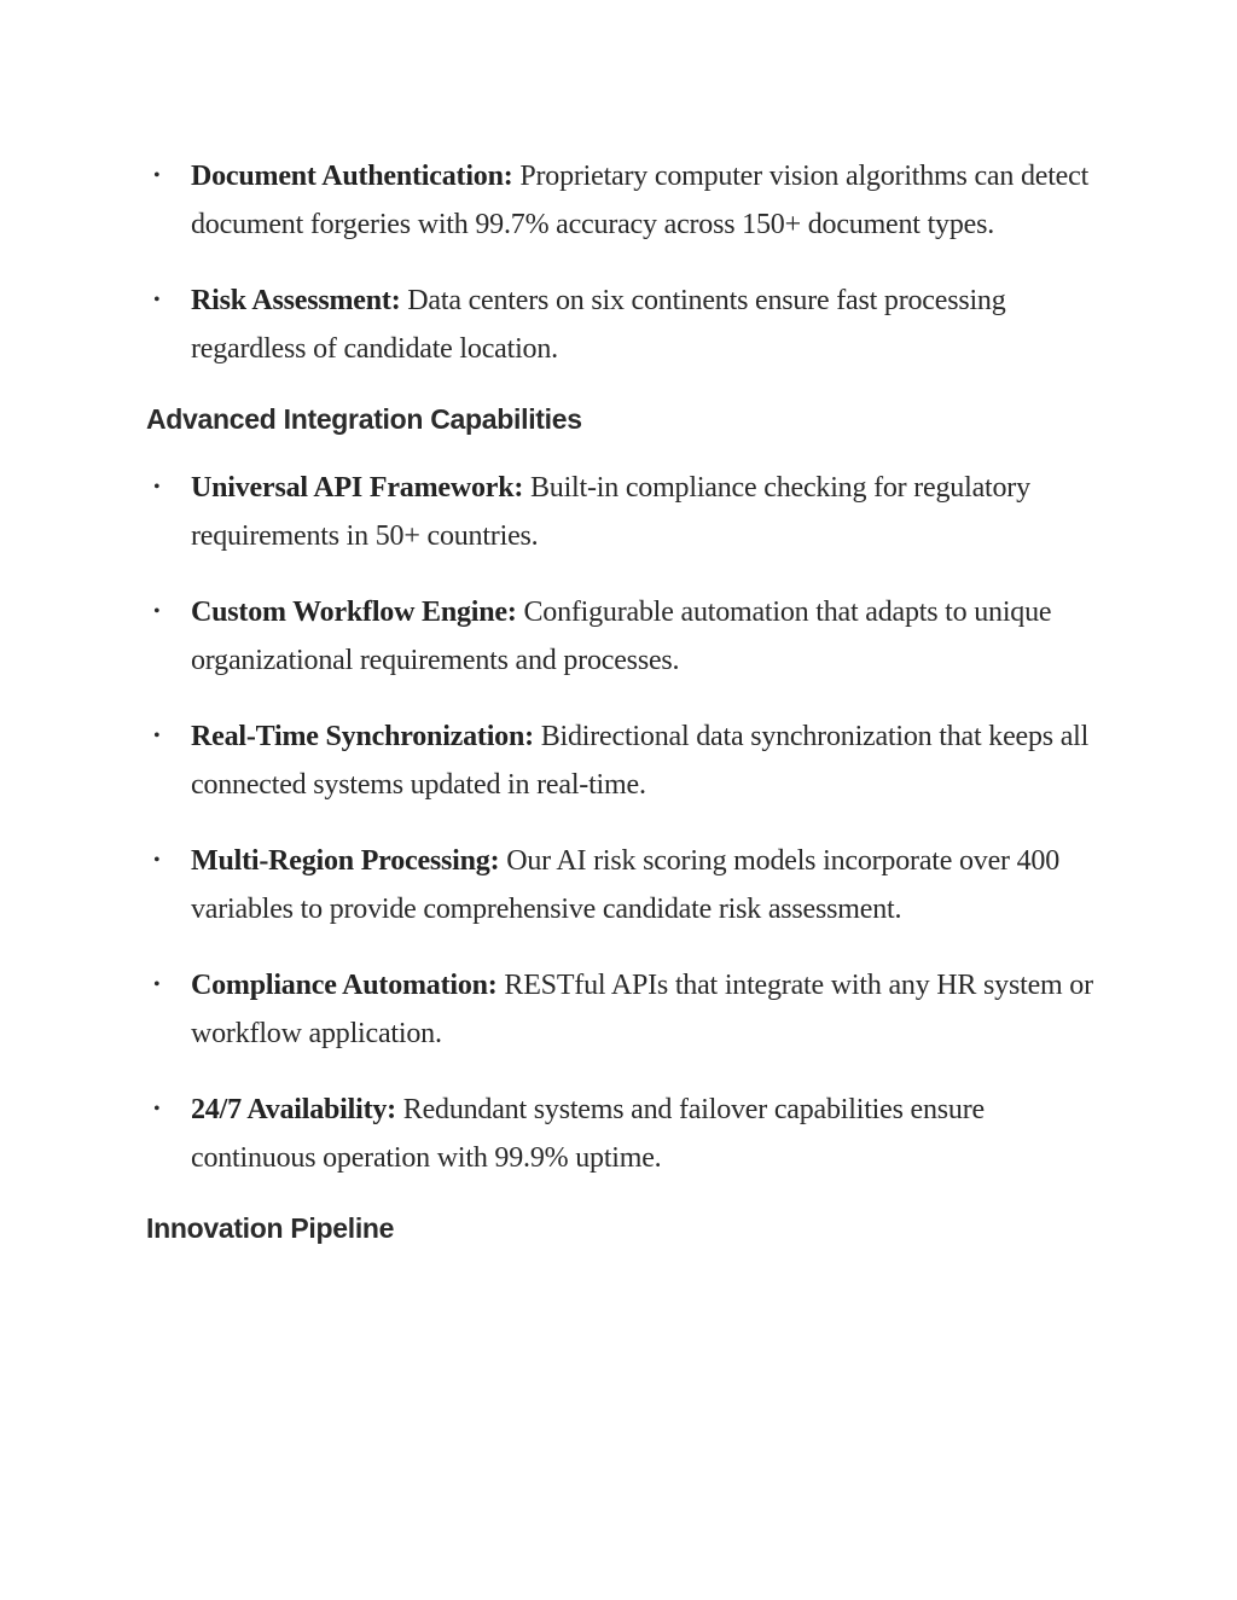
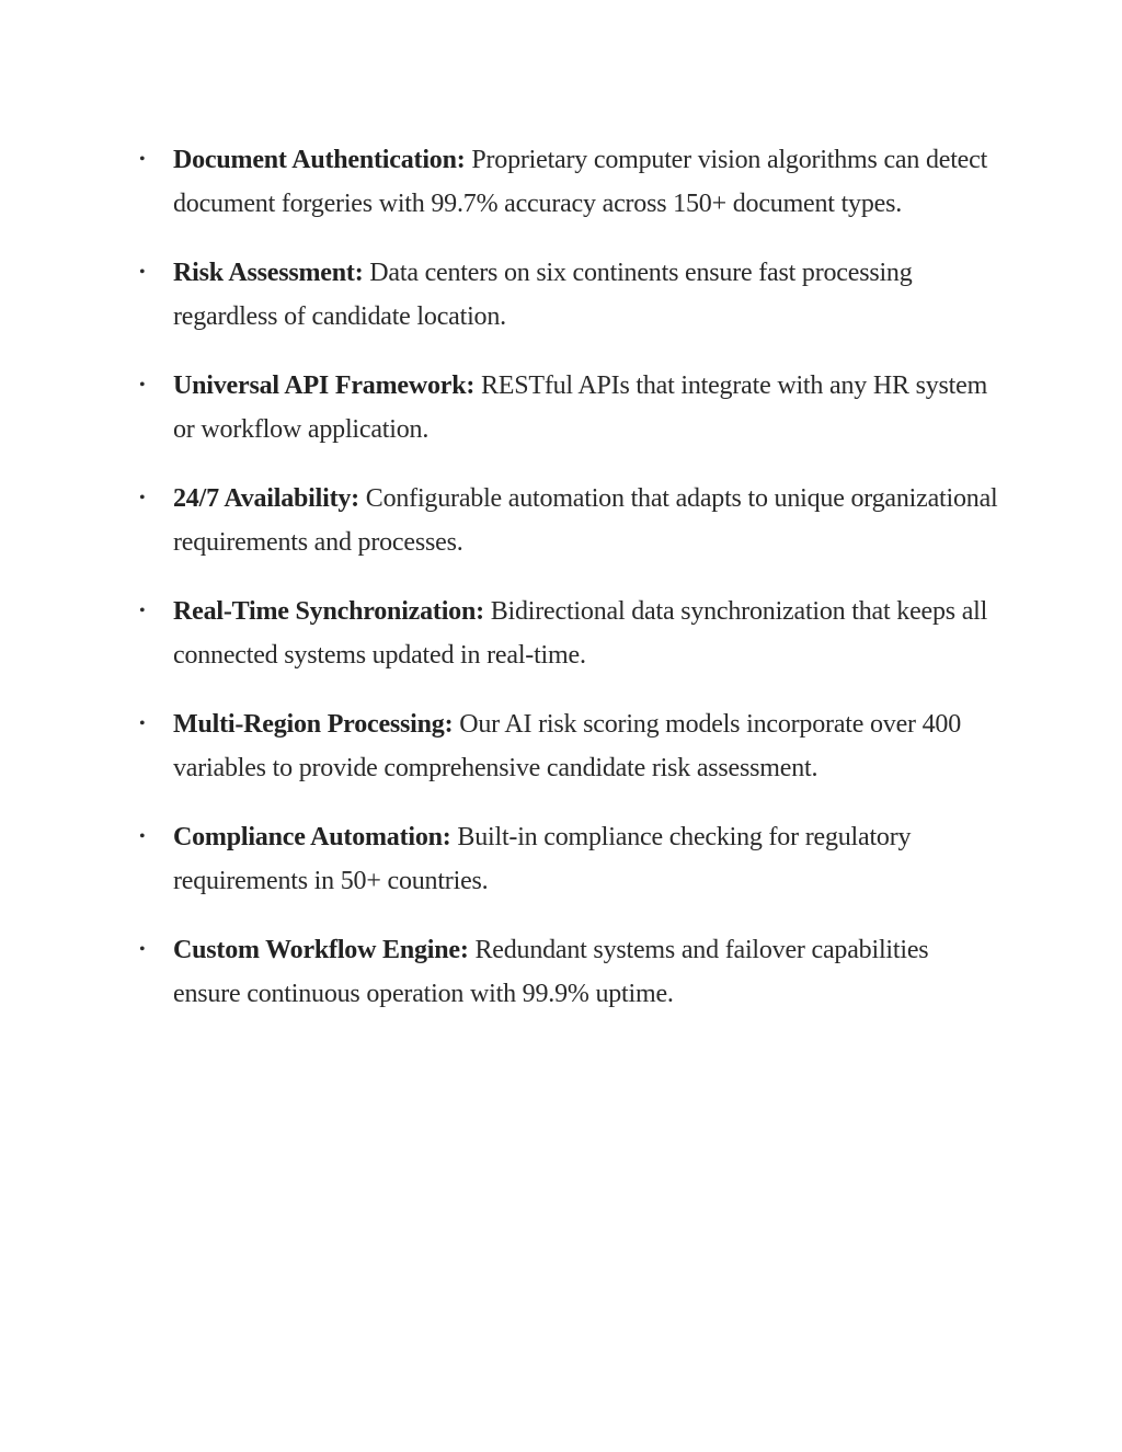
  •
  Document Authentication: Proprietary computer vision algorithms can detect document forgeries with 99.7% accuracy across 150+ document types.
  •
  Risk Assessment: Data centers on six continents ensure fast processing regardless of candidate location.
- Advanced Integration Capabilities
  •
- Universal API Framework: Built-in compliance checking for regulatory requirements in 50+ countries.
+ Universal API Framework: RESTful APIs that integrate with any HR system or workflow application.
  •
- Custom Workflow Engine: Configurable automation that adapts to unique organizational requirements and processes.
+ 24/7 Availability: Configurable automation that adapts to unique organizational requirements and processes.
  •
  Real-Time Synchronization: Bidirectional data synchronization that keeps all connected systems updated in real-time.
  •
  Multi-Region Processing: Our AI risk scoring models incorporate over 400 variables to provide comprehensive candidate risk assessment.
  •
- Compliance Automation: RESTful APIs that integrate with any HR system or workflow application.
+ Compliance Automation: Built-in compliance checking for regulatory requirements in 50+ countries.
  •
- 24/7 Availability: Redundant systems and failover capabilities ensure continuous operation with 99.9% uptime.
+ Custom Workflow Engine: Redundant systems and failover capabilities ensure continuous operation with 99.9% uptime.
- Innovation Pipeline
